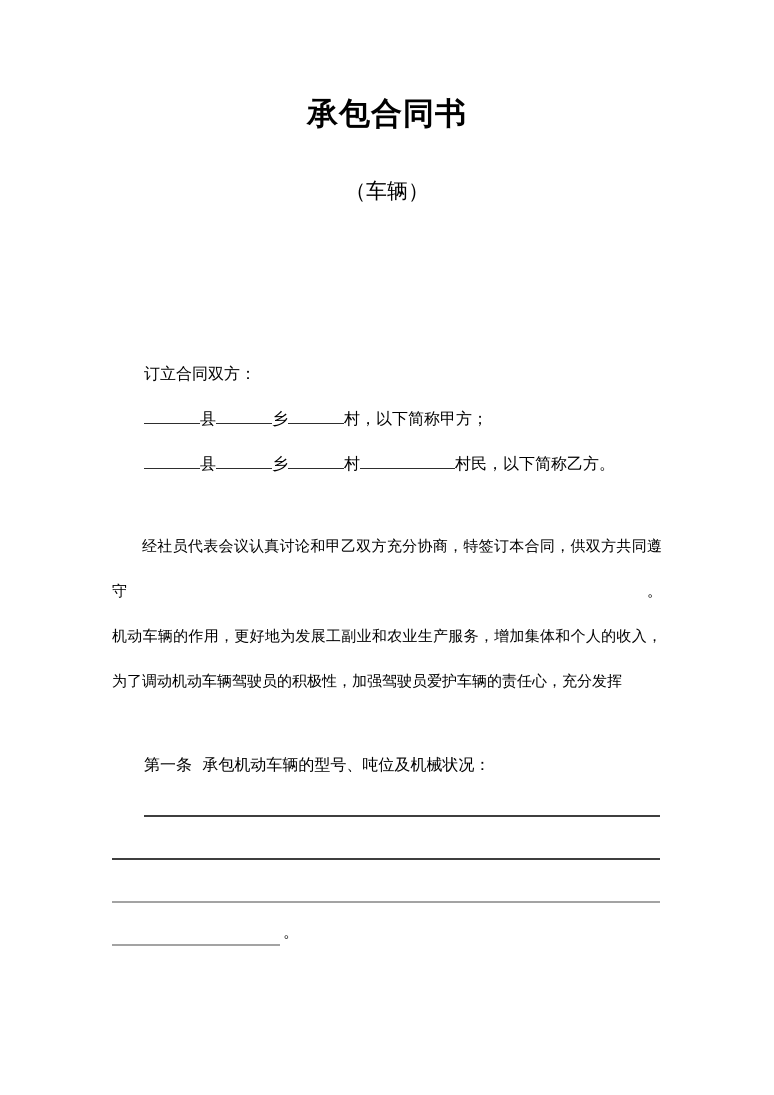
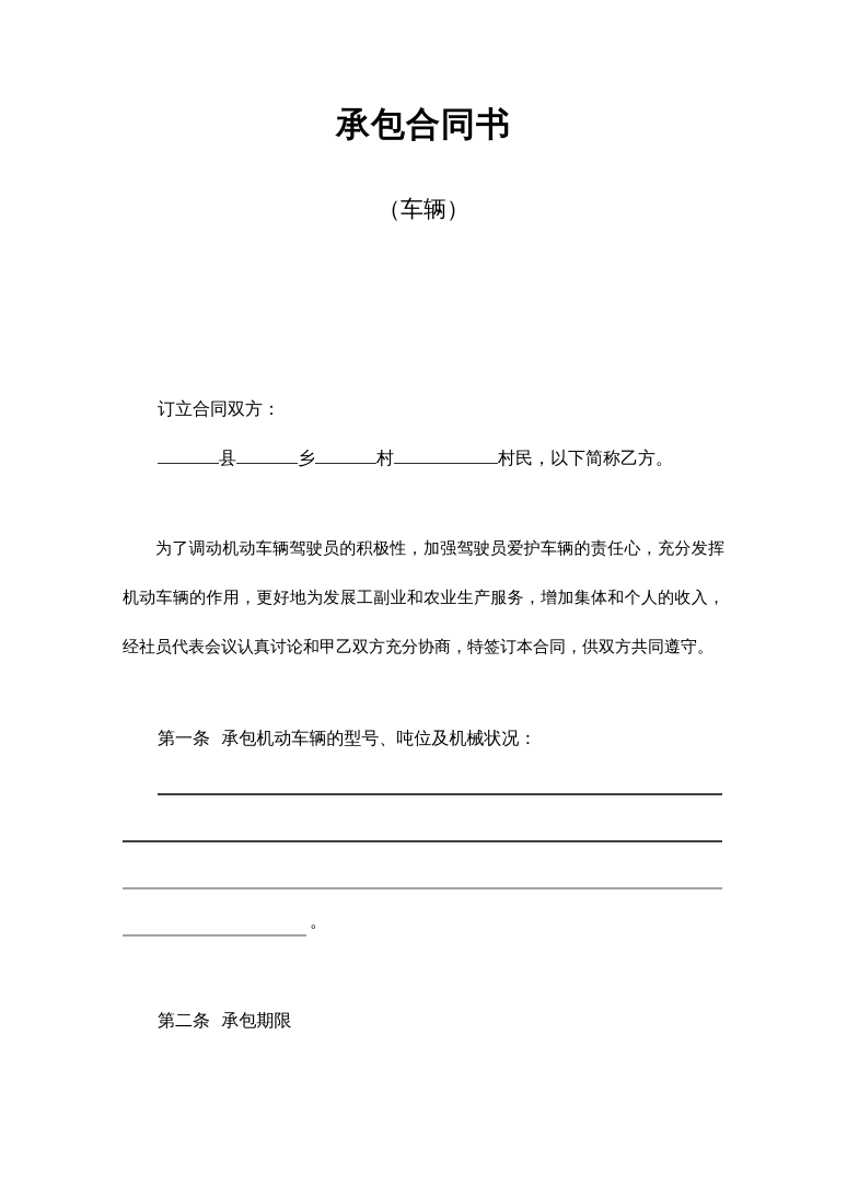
  承包合同书
  （车辆）
  订立合同双方：
- 县 乡 村，以下简称甲方；
  县 乡 村 村民，以下简称乙方。
- 经社员代表会议认真讨论和甲乙双方充分协商，特签订本合同，供双方共同遵守。
+ 为了调动机动车辆驾驶员的积极性，加强驾驶员爱护车辆的责任心，充分发挥
  机动车辆的作用，更好地为发展工副业和农业生产服务，增加集体和个人的收入，
- 为了调动机动车辆驾驶员的积极性，加强驾驶员爱护车辆的责任心，充分发挥
+ 经社员代表会议认真讨论和甲乙双方充分协商，特签订本合同，供双方共同遵守。
  第一条 承包机动车辆的型号、吨位及机械状况：
  。
+ 第二条 承包期限
